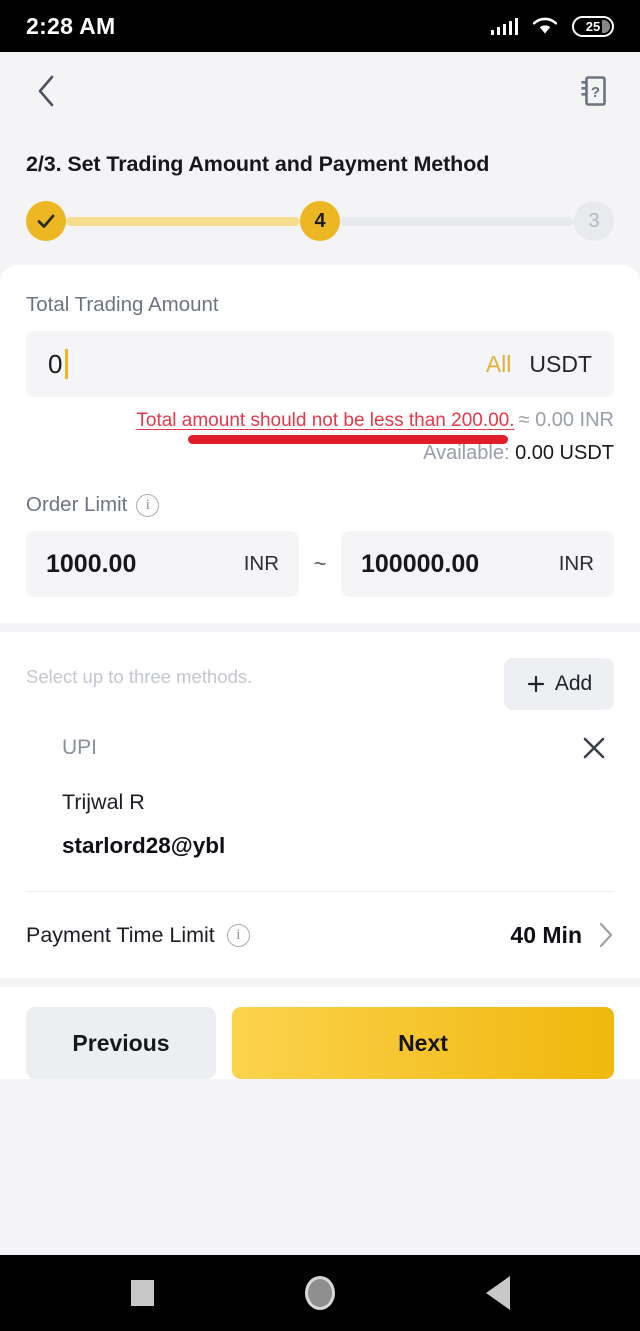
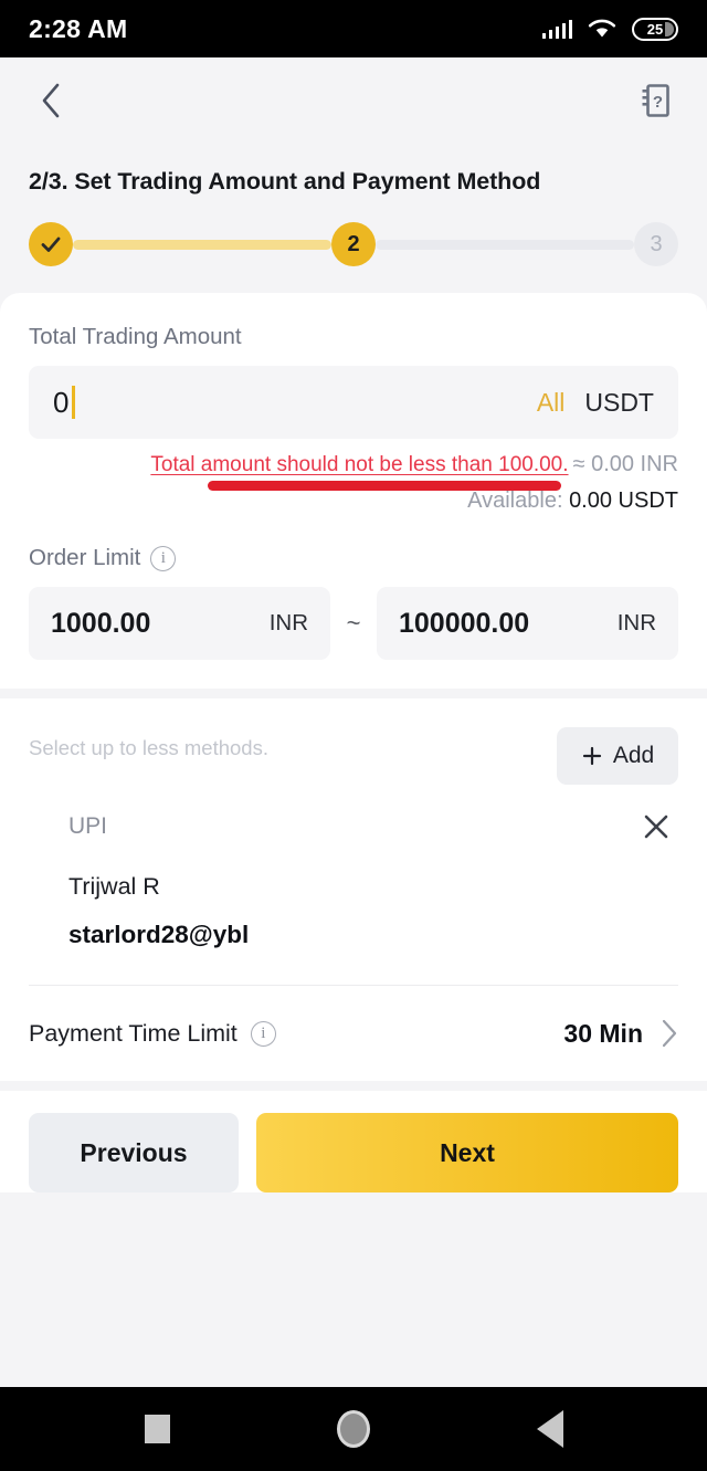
  2:28 AM
  25
  ?
  2/3. Set Trading Amount and Payment Method
- 4
+ 2
  3
  Total Trading Amount
  0
  All
  USDT
- Total amount should not be less than 200.00.
+ Total amount should not be less than 100.00.
  ≈ 0.00 INR
  Available: 0.00 USDT
  Order Limit
  i
  1000.00
  INR
  ~
  100000.00
  INR
- Select up to three methods.
+ Select up to less methods.
  Add
  UPI
  Trijwal R
  starlord28@ybl
  Payment Time Limit
  i
- 40 Min
+ 30 Min
  Previous
  Next
